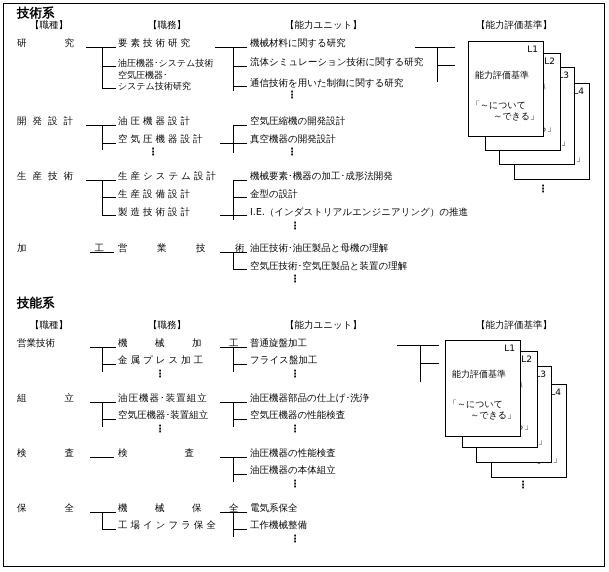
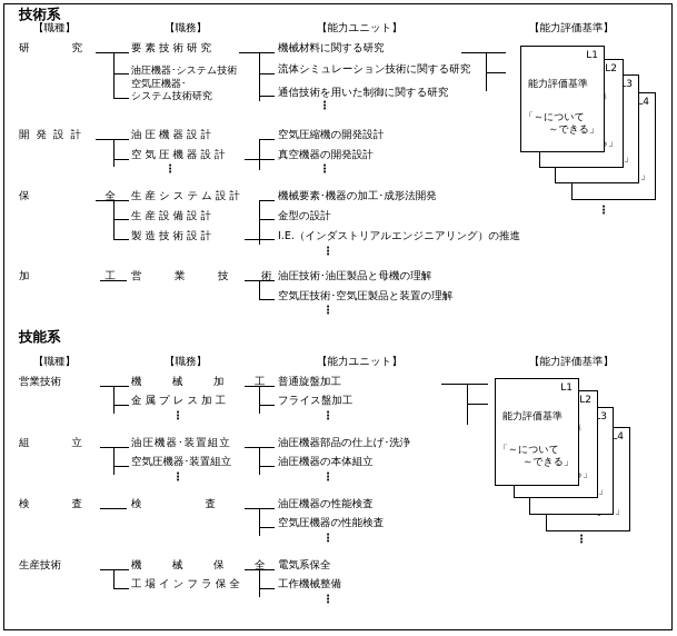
  技術系
  【職種】
  【職務】
  【能力ユニット】
  【能力評価基準】
  研 究
  要素技術研究
  油圧機器･システム技術
  空気圧機器･
  システム技術研究
  機械材料に関する研究
  流体シミュレーション技術に関する研究
  通信技術を用いた制御に関する研究
  ⋮
  L4
  L2
  L1
  能力評価基準
  「～について
  ～できる」
  ⋮
  開発設計
  油圧機器設計
  空気圧機器設計
  ⋮
  空気圧縮機の開発設計
  真空機器の開発設計
  ⋮
- 生産技術
+ 保 全
  生産システム設計
  生産設備設計
  製造技術設計
  機械要素･機器の加工･成形法開発
  金型の設計
  I.E.（インダストリアルエンジニアリング）の推進
  ⋮
  加 工
  営 業 技 術
  油圧技術･油圧製品と母機の理解
  空気圧技術･空気圧製品と装置の理解
  ⋮
  技能系
  【職種】
  【職務】
  【能力ユニット】
  【能力評価基準】
  営業技術
  機 械 加 工
  金属プレス加工
  ⋮
  普通旋盤加工
  フライス盤加工
  ⋮
  L4
  L2
  L1
  能力評価基準
  「～について
  ～できる」
  ⋮
  組 立
  油圧機器･装置組立
  空気圧機器･装置組立
  ⋮
  油圧機器部品の仕上げ･洗浄
- 空気圧機器の性能検査
+ 油圧機器の本体組立
  ⋮
  検 査
  検 査
  油圧機器の性能検査
- 油圧機器の本体組立
+ 空気圧機器の性能検査
  ⋮
- 保 全
+ 生産技術
  機 械 保 全
  工場インフラ保全
  電気系保全
  工作機械整備
  ⋮
